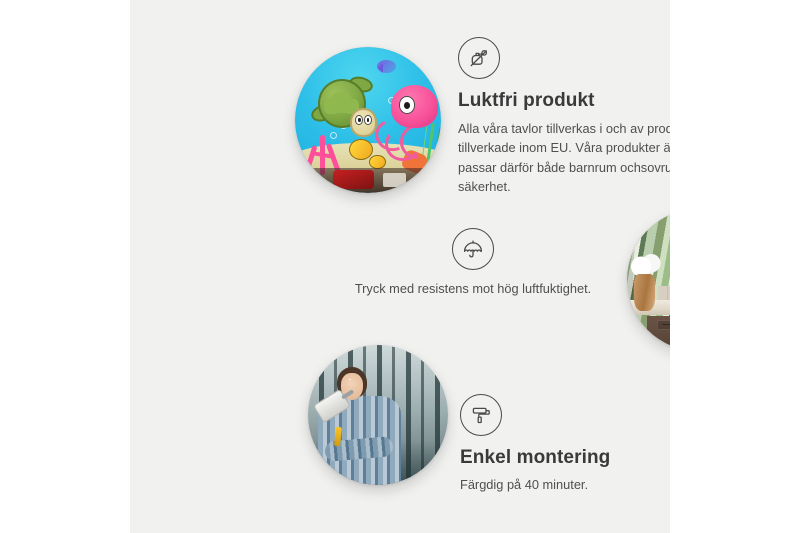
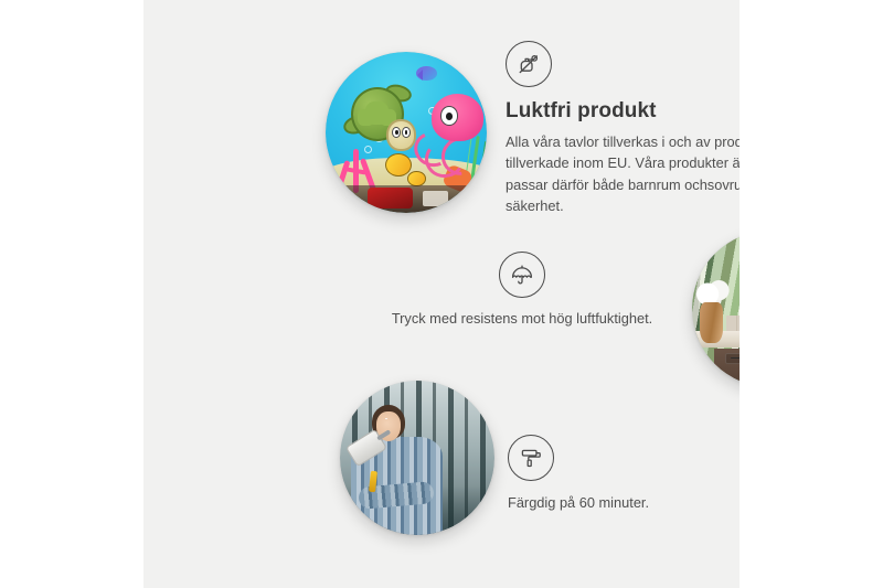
  Luktfri produkt
  Alla våra tavlor tillverkas i och av prod tillverkade inom EU. Våra produkter ä passar därför både barnrum ochsovru säkerhet.
  Tryck med resistens mot hög luftfuktighet.
- Enkel montering
- Färgdig på 40 minuter.
+ Färgdig på 60 minuter.
